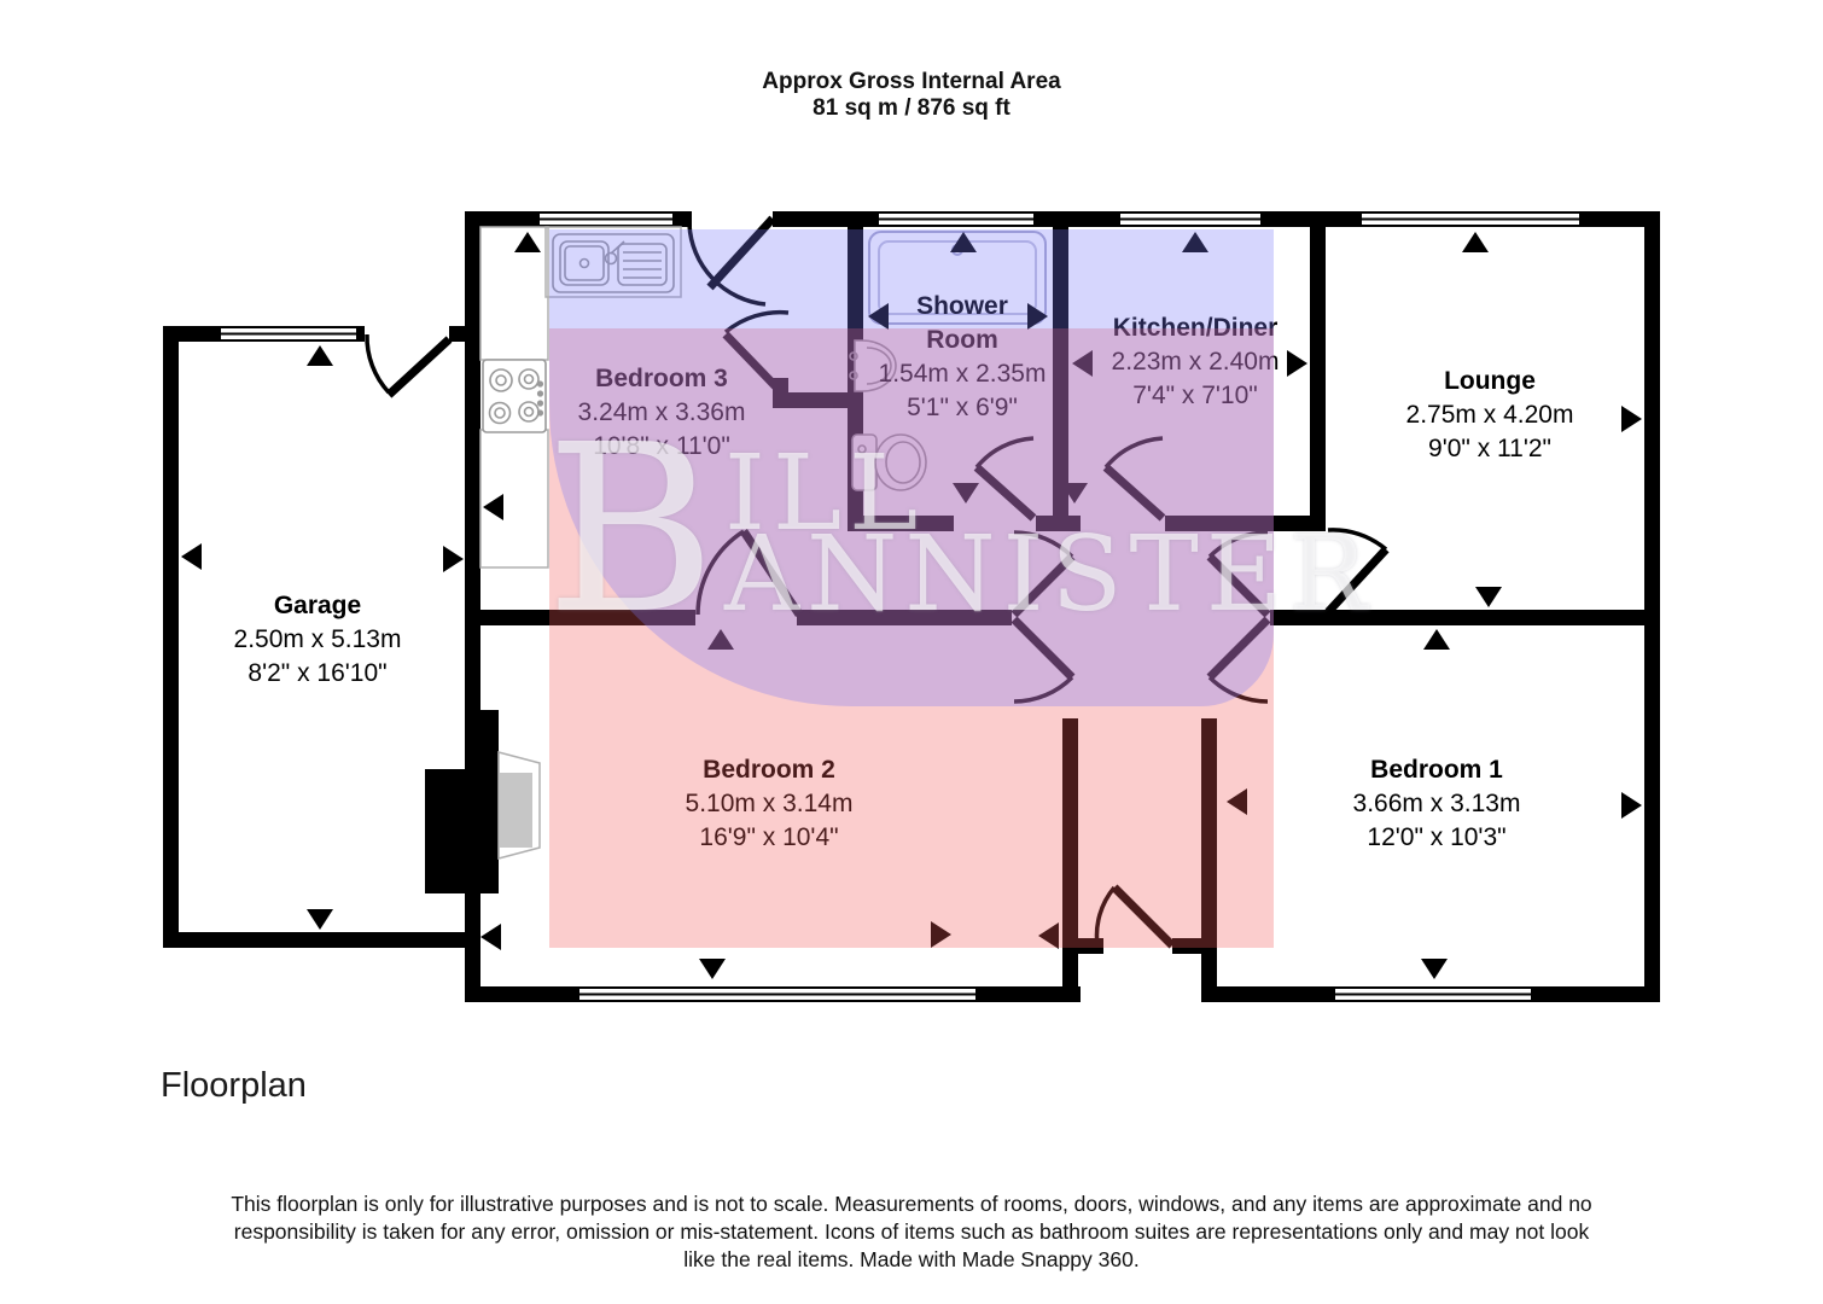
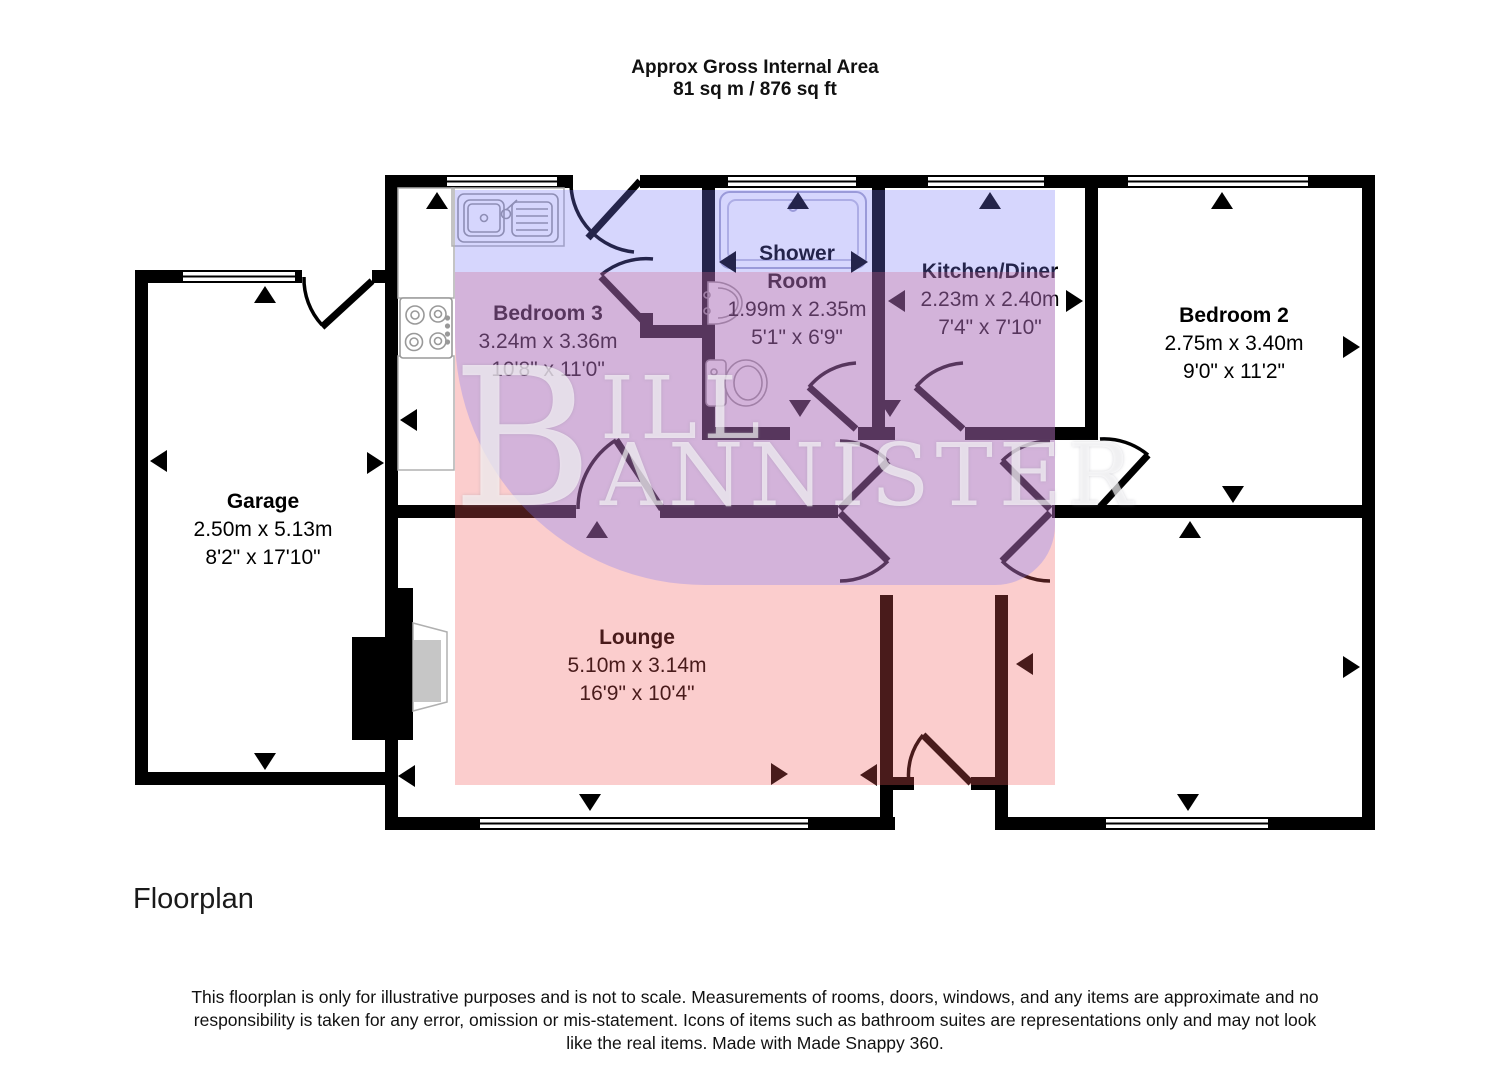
  Approx Gross Internal Area
  81 sq m / 876 sq ft
  Bedroom 3
  3.24m x 3.36m
  10'8" x 11'0"
  Shower Room
- 1.54m x 2.35m
+ 1.99m x 2.35m
  5'1" x 6'9"
  Kitchen/Diner
  2.23m x 2.40m
  7'4" x 7'10"
- Lounge
+ Bedroom 2
- 2.75m x 4.20m
+ 2.75m x 3.40m
  9'0" x 11'2"
  Garage
  2.50m x 5.13m
- 8'2" x 16'10"
+ 8'2" x 17'10"
- Bedroom 2
+ Lounge
  5.10m x 3.14m
  16'9" x 10'4"
- Bedroom 1
- 3.66m x 3.13m
- 12'0" x 10'3"
  B
  ILL
  ANNISTER
  Floorplan
  This floorplan is only for illustrative purposes and is not to scale. Measurements of rooms, doors, windows, and any items are approximate and no responsibility is taken for any error, omission or mis-statement. Icons of items such as bathroom suites are representations only and may not look like the real items. Made with Made Snappy 360.
